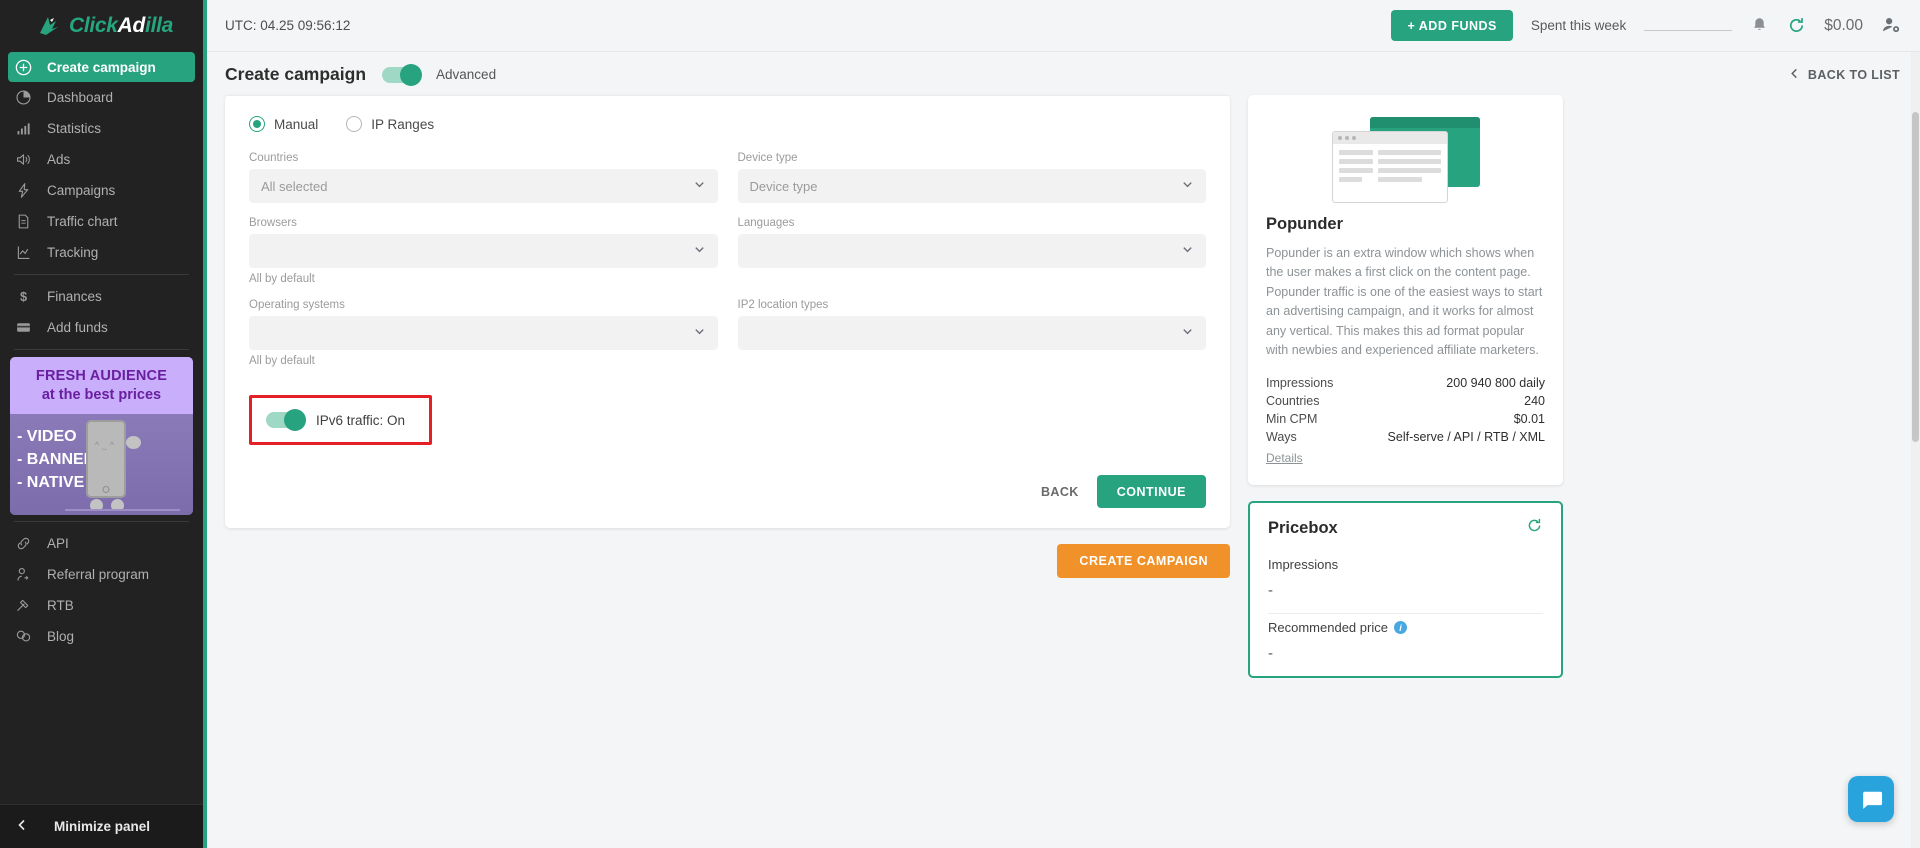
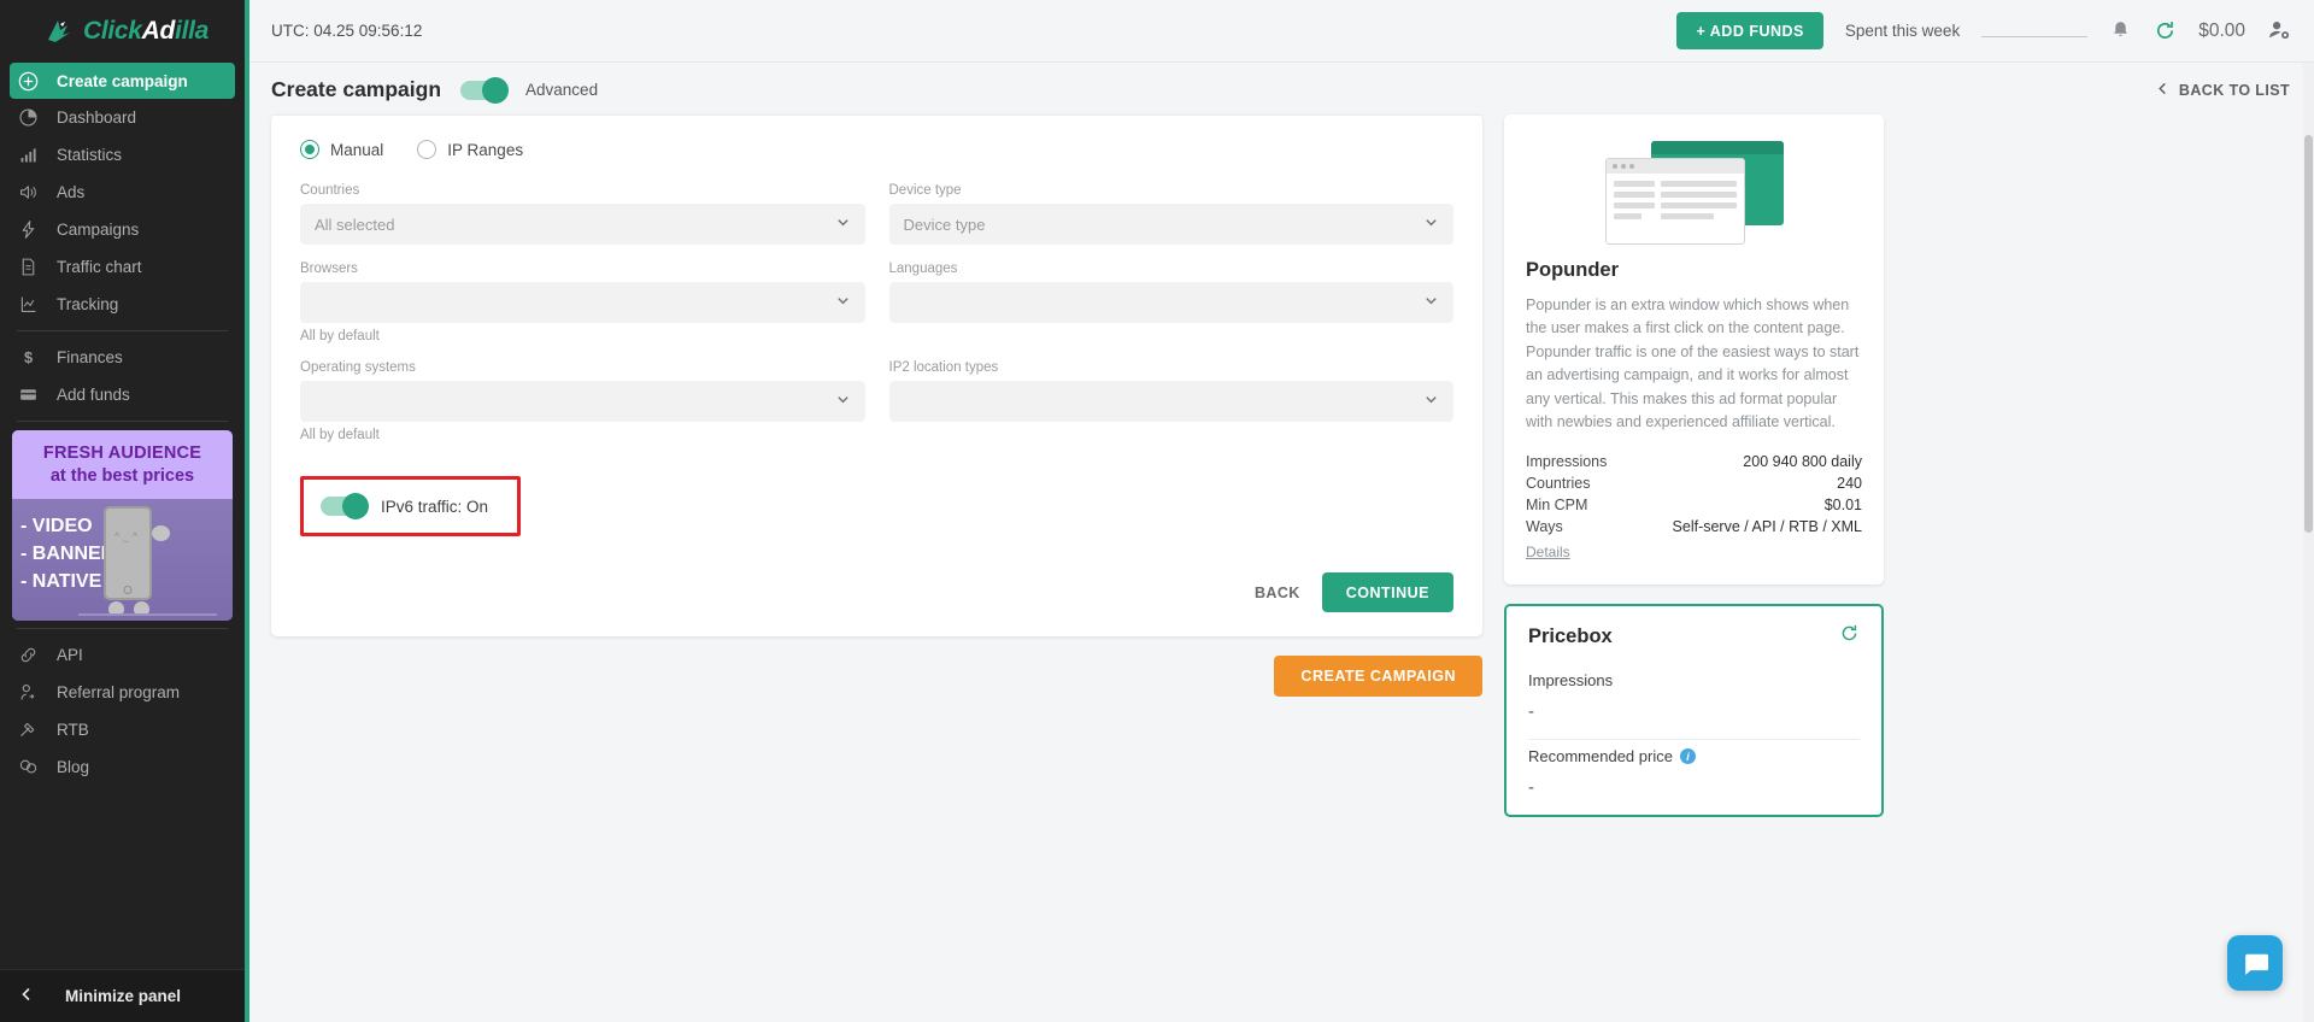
  ClickAdilla
  Create campaign
  Dashboard
  Statistics
  Ads
  Campaigns
  Traffic chart
  Tracking
  $
  Finances
  Add funds
  FRESH AUDIENCE
  at the best prices
  - VIDEO
  - BANNE
  - NATIVE
  ^ ‿ ^
  API
  Referral program
  RTB
  Blog
  Minimize panel
  UTC: 04.25 09:56:12
  + ADD FUNDS
  Spent this week
  $0.00
  Create campaign
  Advanced
  BACK TO LIST
  Manual
  IP Ranges
  Countries
  All selected
  Device type
  Device type
  Browsers
  All by default
  Languages
  Operating systems
  All by default
  IP2 location types
  IPv6 traffic: On
  BACK
  CONTINUE
  CREATE CAMPAIGN
  Popunder
- Popunder is an extra window which shows when the user makes a first click on the content page. Popunder traffic is one of the easiest ways to start an advertising campaign, and it works for almost any vertical. This makes this ad format popular with newbies and experienced affiliate marketers.
+ Popunder is an extra window which shows when the user makes a first click on the content page. Popunder traffic is one of the easiest ways to start an advertising campaign, and it works for almost any vertical. This makes this ad format popular with newbies and experienced affiliate vertical.
  Impressions
  200 940 800 daily
  Countries
  240
  Min CPM
  $0.01
  Ways
  Self-serve / API / RTB / XML
  Details
  Pricebox
  Impressions
  -
  Recommended price
  i
  -
